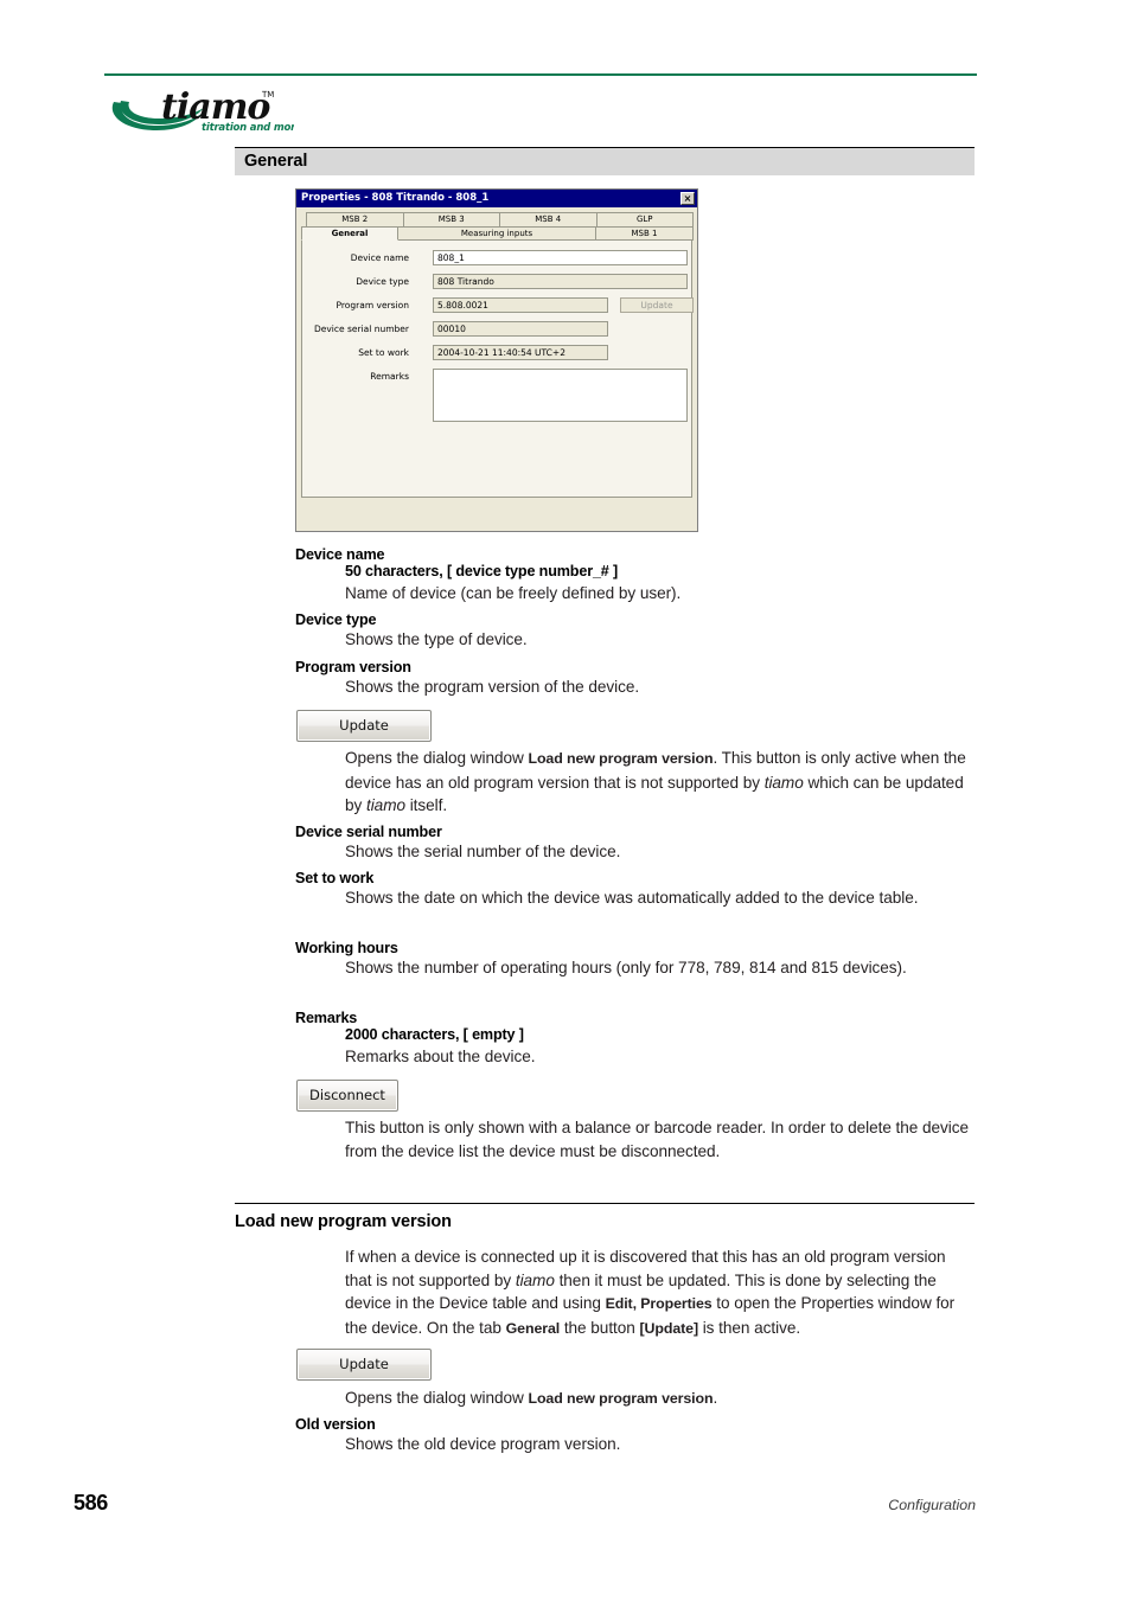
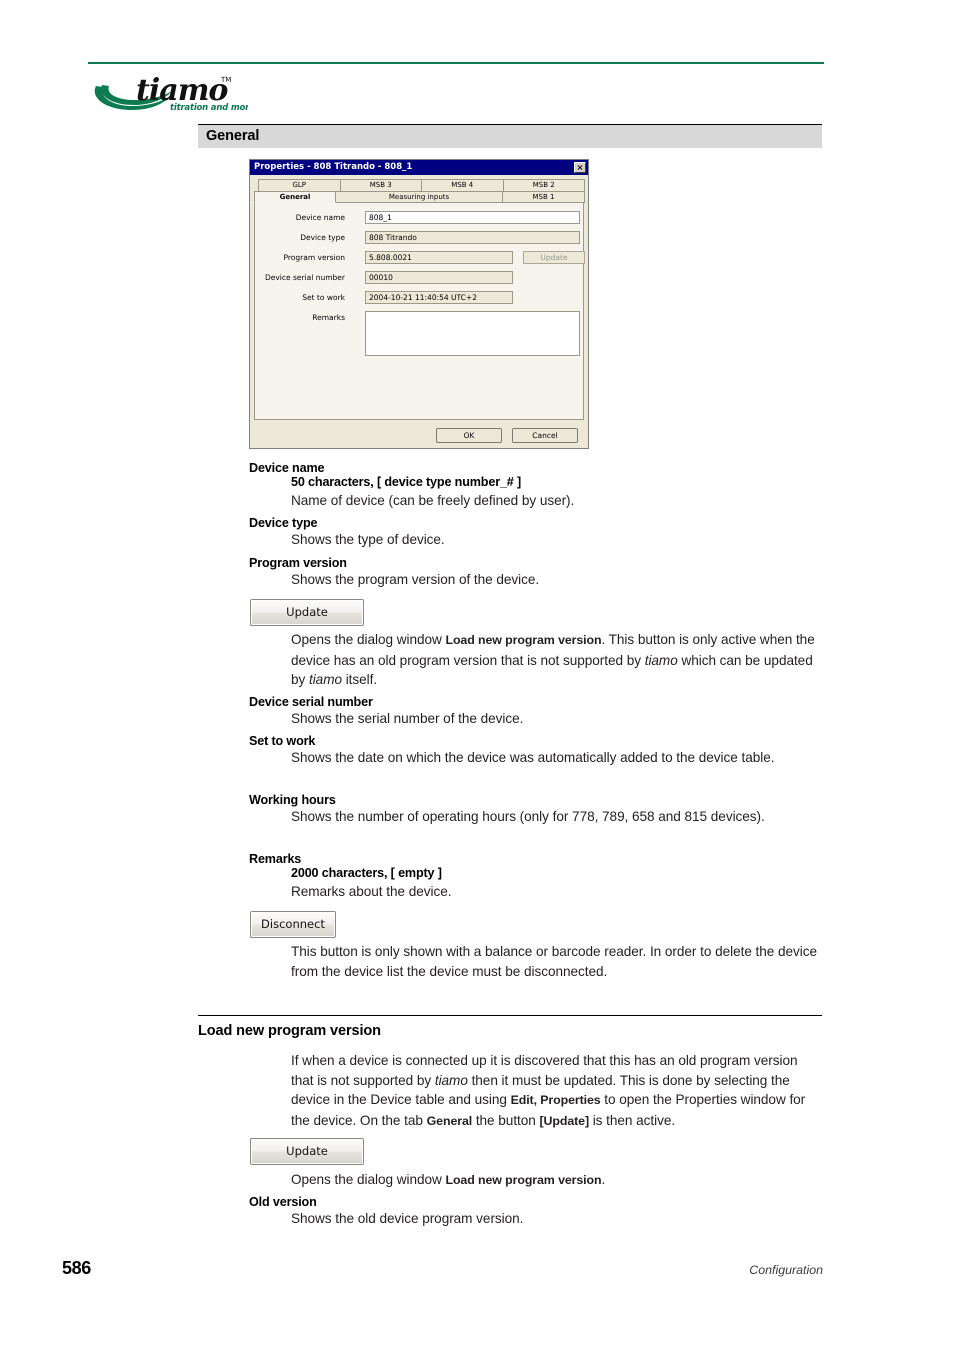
  tiamo
  TM
  titration and mor
  General
  Properties - 808 Titrando - 808_1
  ×
- MSB 2
+ GLP
  MSB 3
  MSB 4
- GLP
+ MSB 2
  General
  Measuring inputs
  MSB 1
  Device name
  808_1
  Device type
  808 Titrando
  Program version
  5.808.0021
  Update
  Device serial number
  00010
  Set to work
  2004-10-21 11:40:54 UTC+2
  Remarks
+ OK
+ Cancel
  Device name
  50 characters, [ device type number_# ]
  Name of device (can be freely defined by user).
  Device type
  Shows the type of device.
  Program version
  Shows the program version of the device.
  Update
  Opens the dialog window Load new program version. This button is only active when the device has an old program version that is not supported by tiamo which can be updated by tiamo itself.
  Device serial number
  Shows the serial number of the device.
  Set to work
  Shows the date on which the device was automatically added to the device table.
  Working hours
- Shows the number of operating hours (only for 778, 789, 814 and 815 devices).
+ Shows the number of operating hours (only for 778, 789, 658 and 815 devices).
  Remarks
  2000 characters, [ empty ]
  Remarks about the device.
  Disconnect
  This button is only shown with a balance or barcode reader. In order to delete the device from the device list the device must be disconnected.
  Load new program version
  If when a device is connected up it is discovered that this has an old program version that is not supported by tiamo then it must be updated. This is done by selecting the device in the Device table and using Edit, Properties to open the Properties window for the device. On the tab General the button [Update] is then active.
  Update
  Opens the dialog window Load new program version.
  Old version
  Shows the old device program version.
  586
  Configuration
